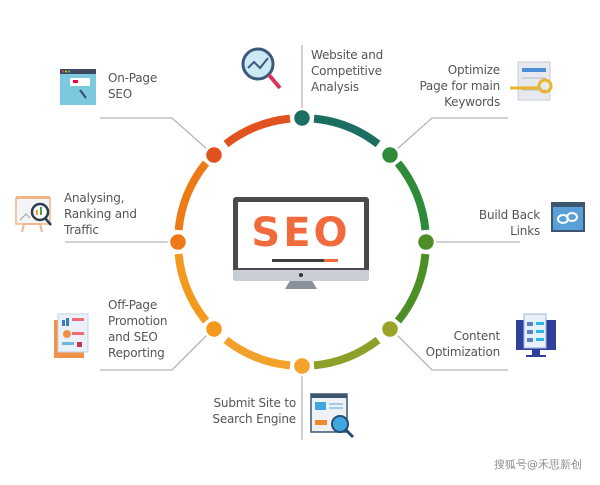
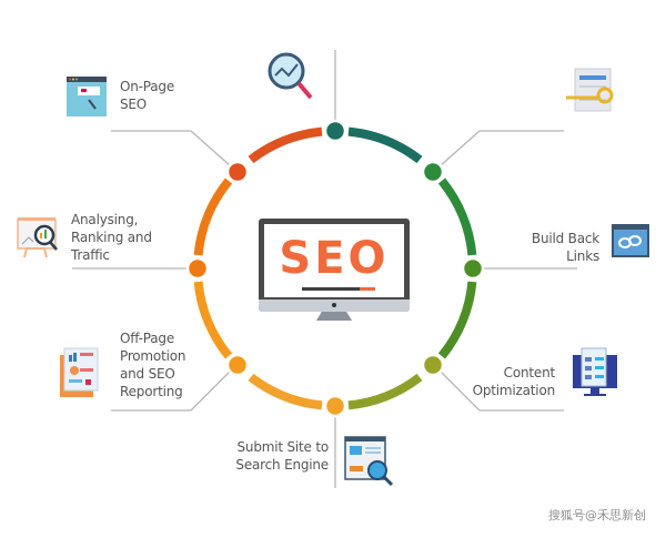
  SEO
- Website and
- Competitive
- Analysis
- Optimize
- Page for main
- Keywords
  Build Back
  Links
  Content
  Optimization
  Submit Site to
  Search Engine
  Off-Page
  Promotion
  and SEO
  Reporting
  Analysing,
  Ranking and
  Traffic
  On-Page
  SEO
  搜狐号@禾思新创
